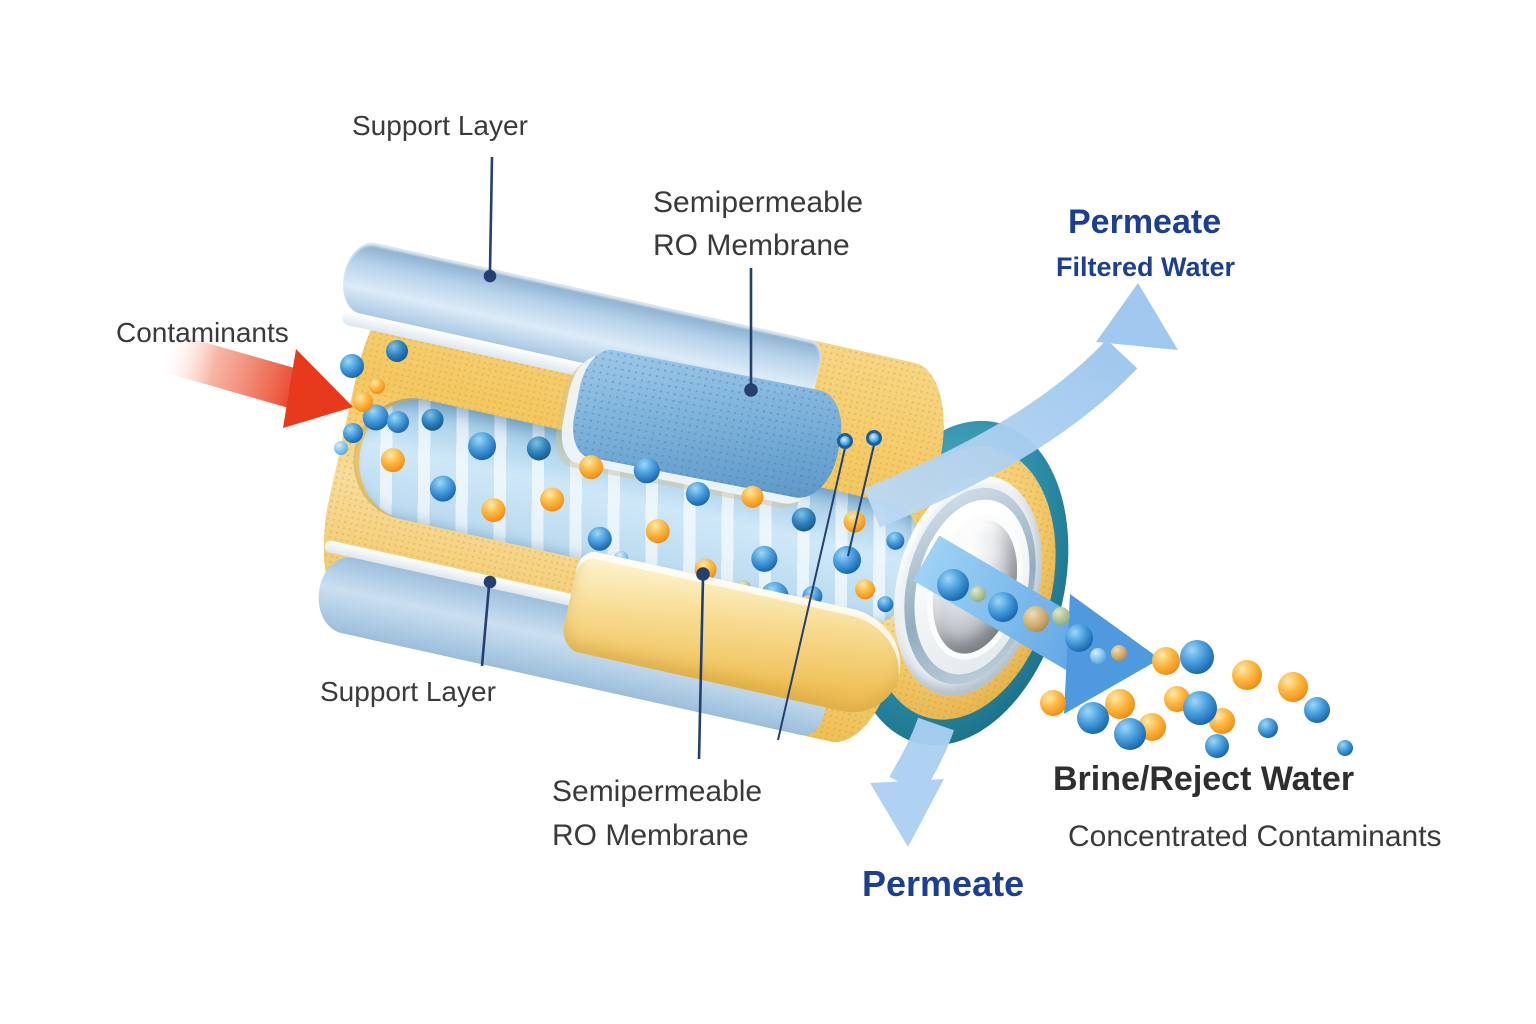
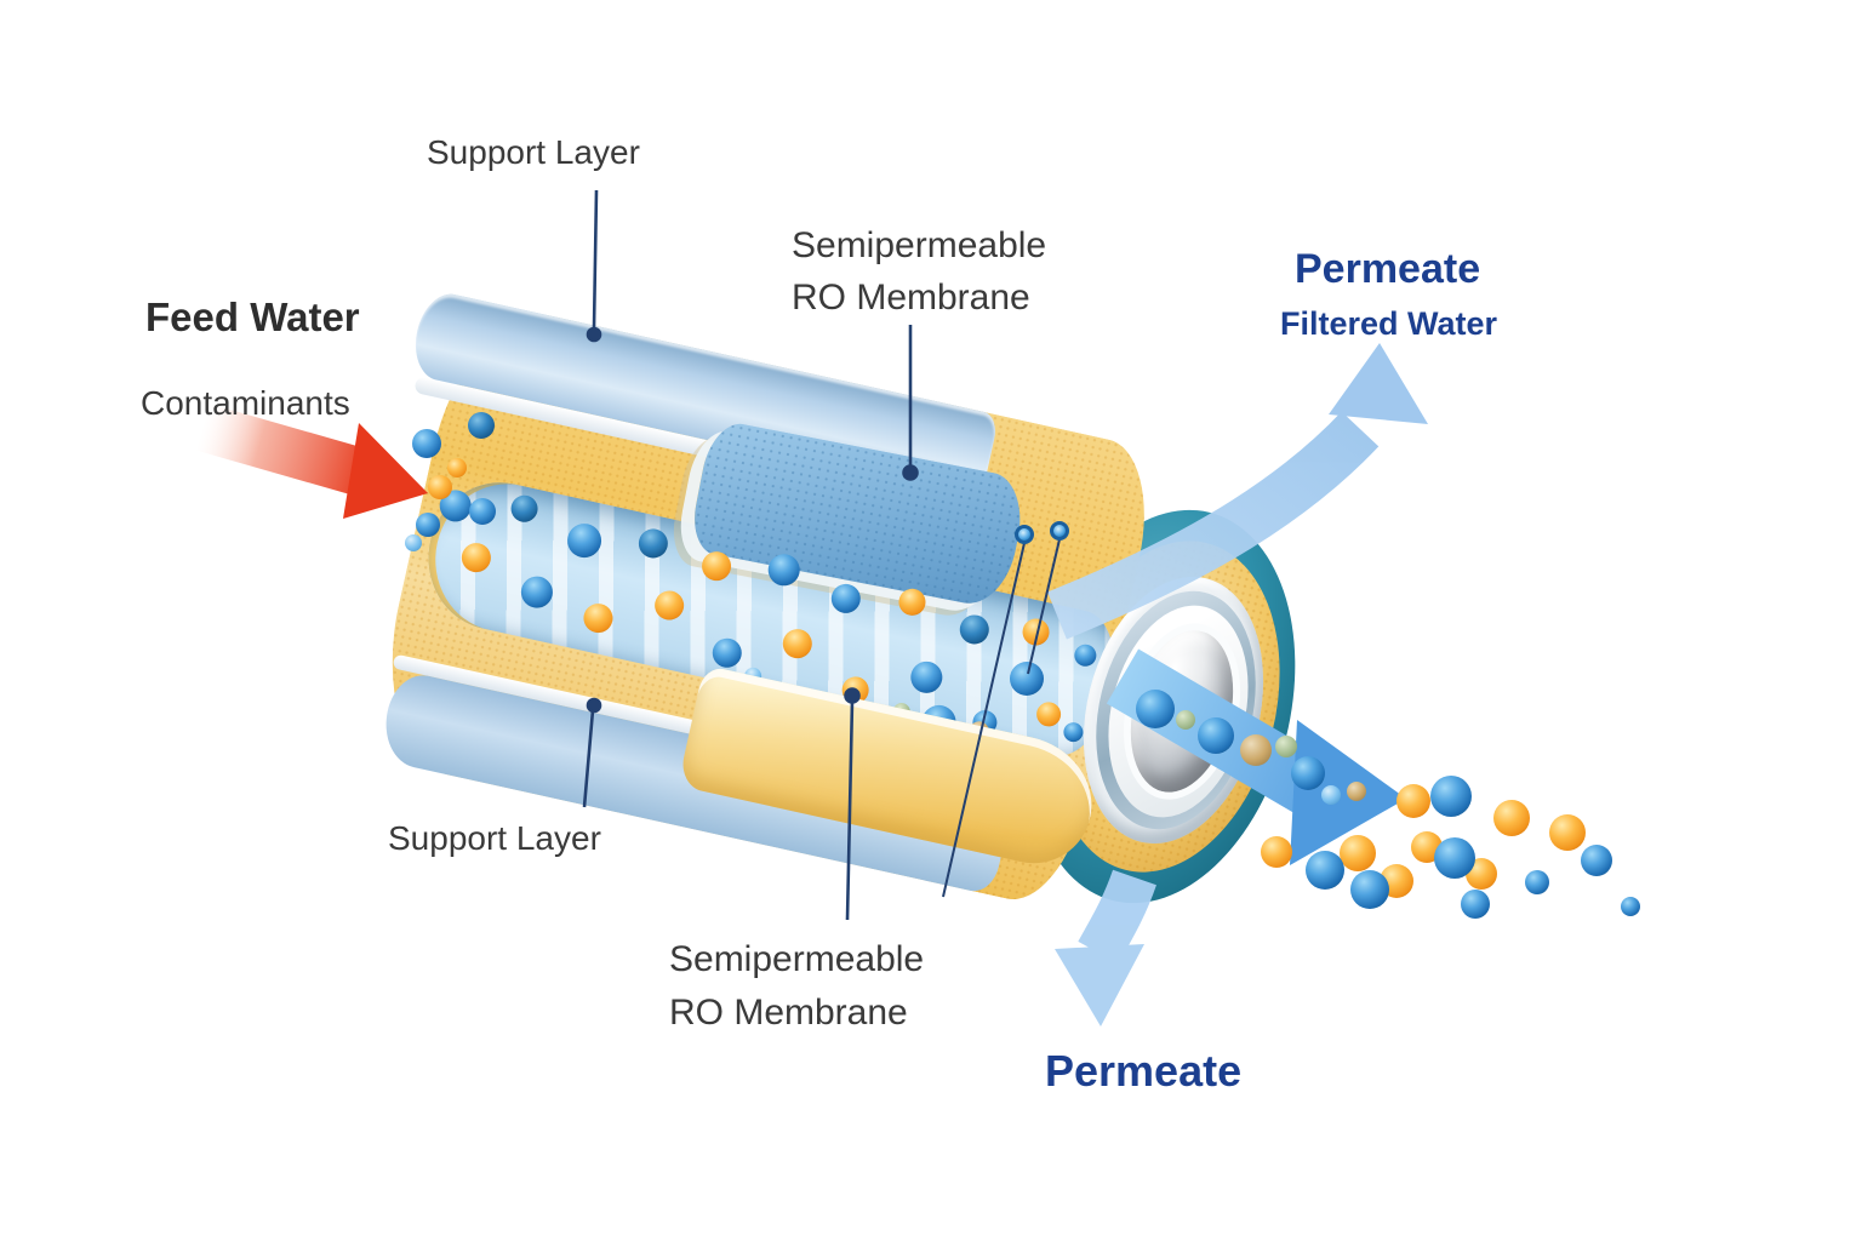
+ Feed Water
  Contaminants
  Support Layer
  Semipermeable
  RO Membrane
  Permeate
  Filtered Water
  Support Layer
  Semipermeable
  RO Membrane
  Permeate
- Brine/Reject Water
- Concentrated Contaminants
